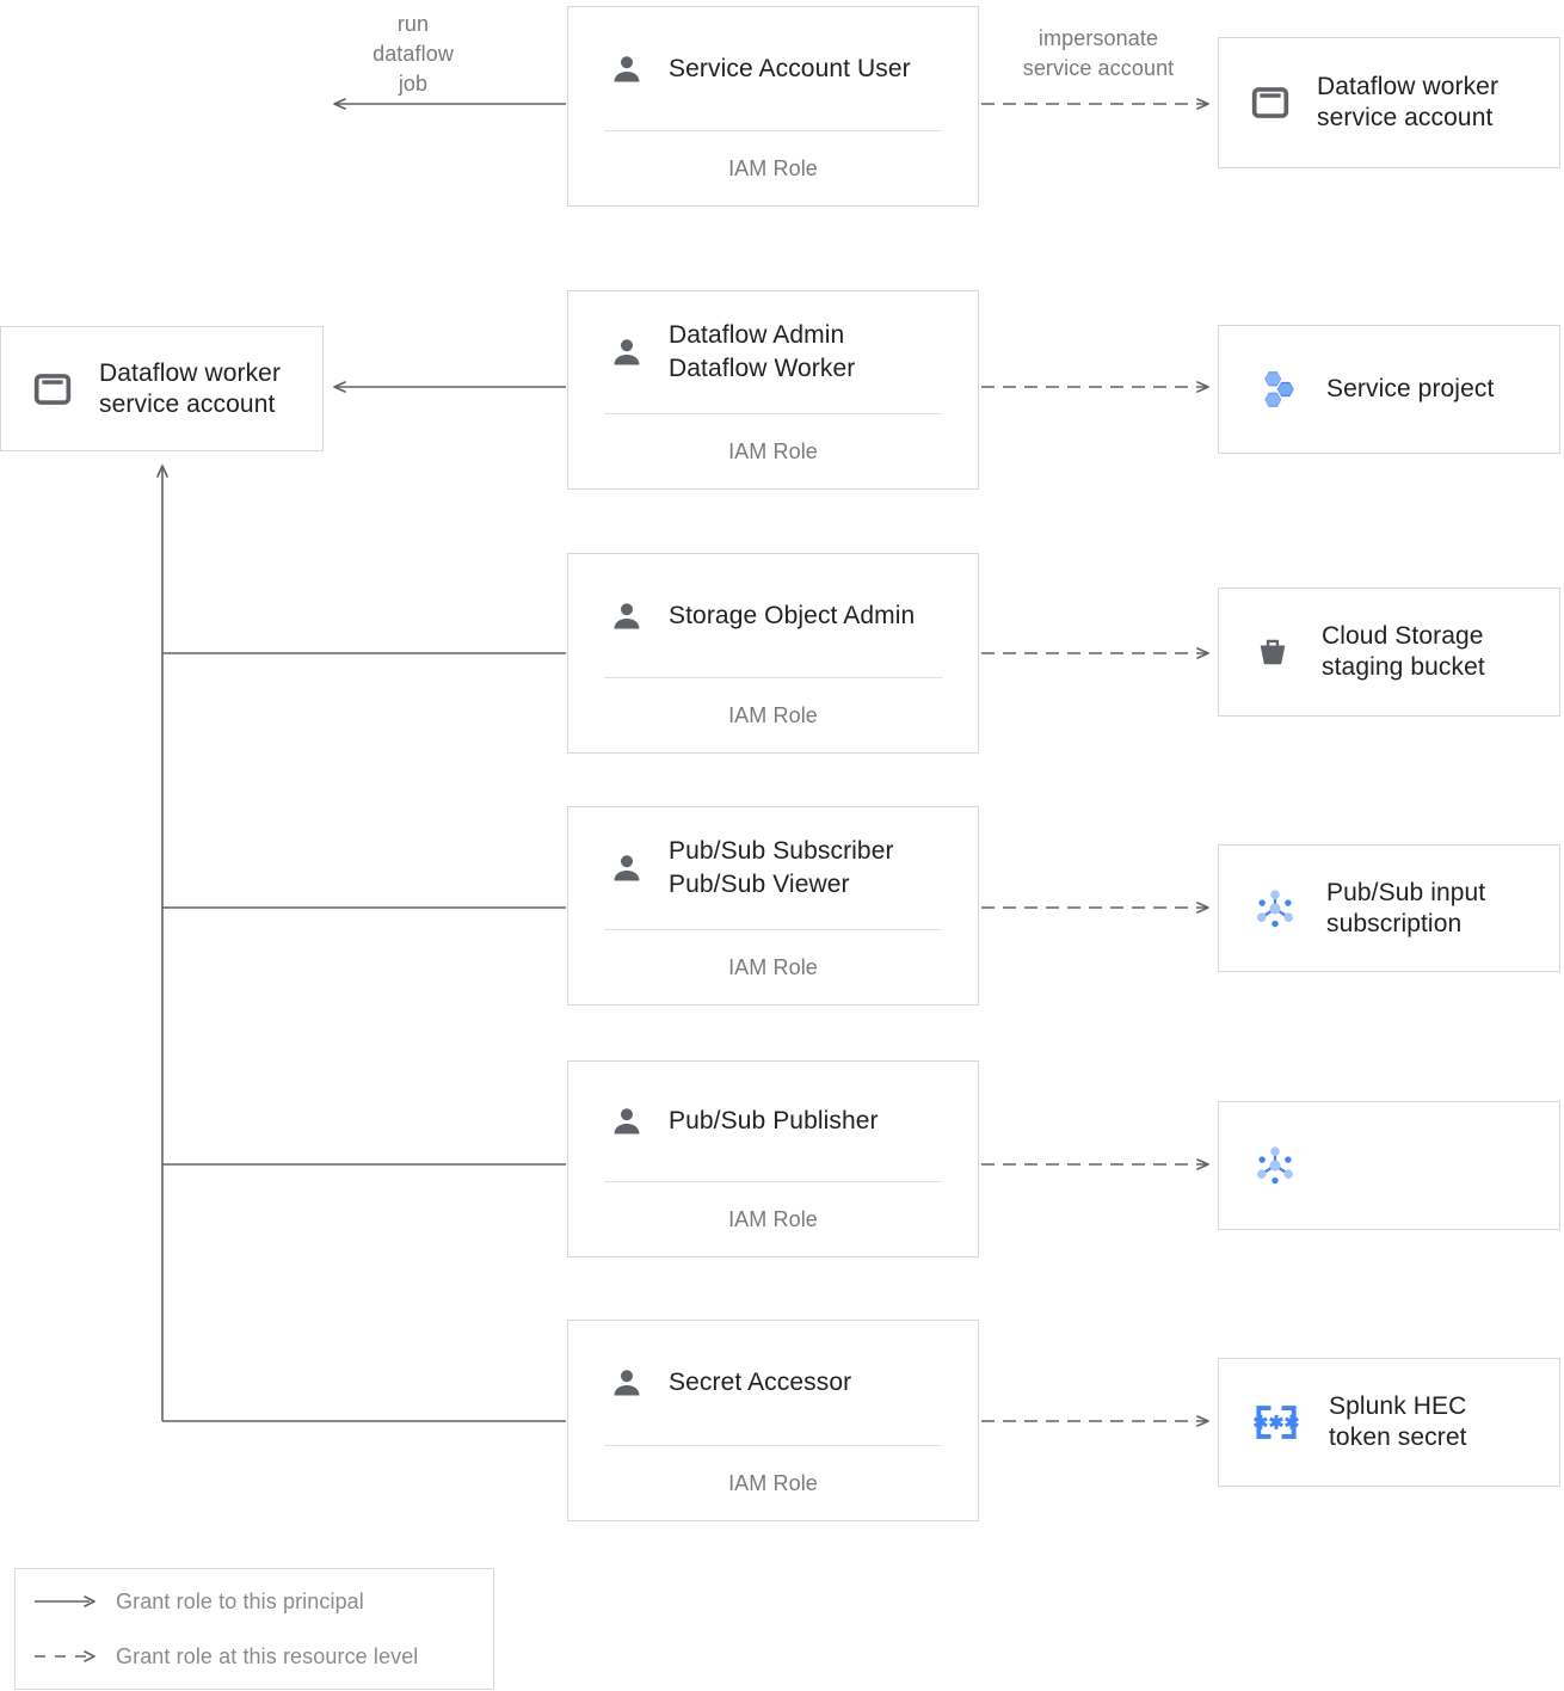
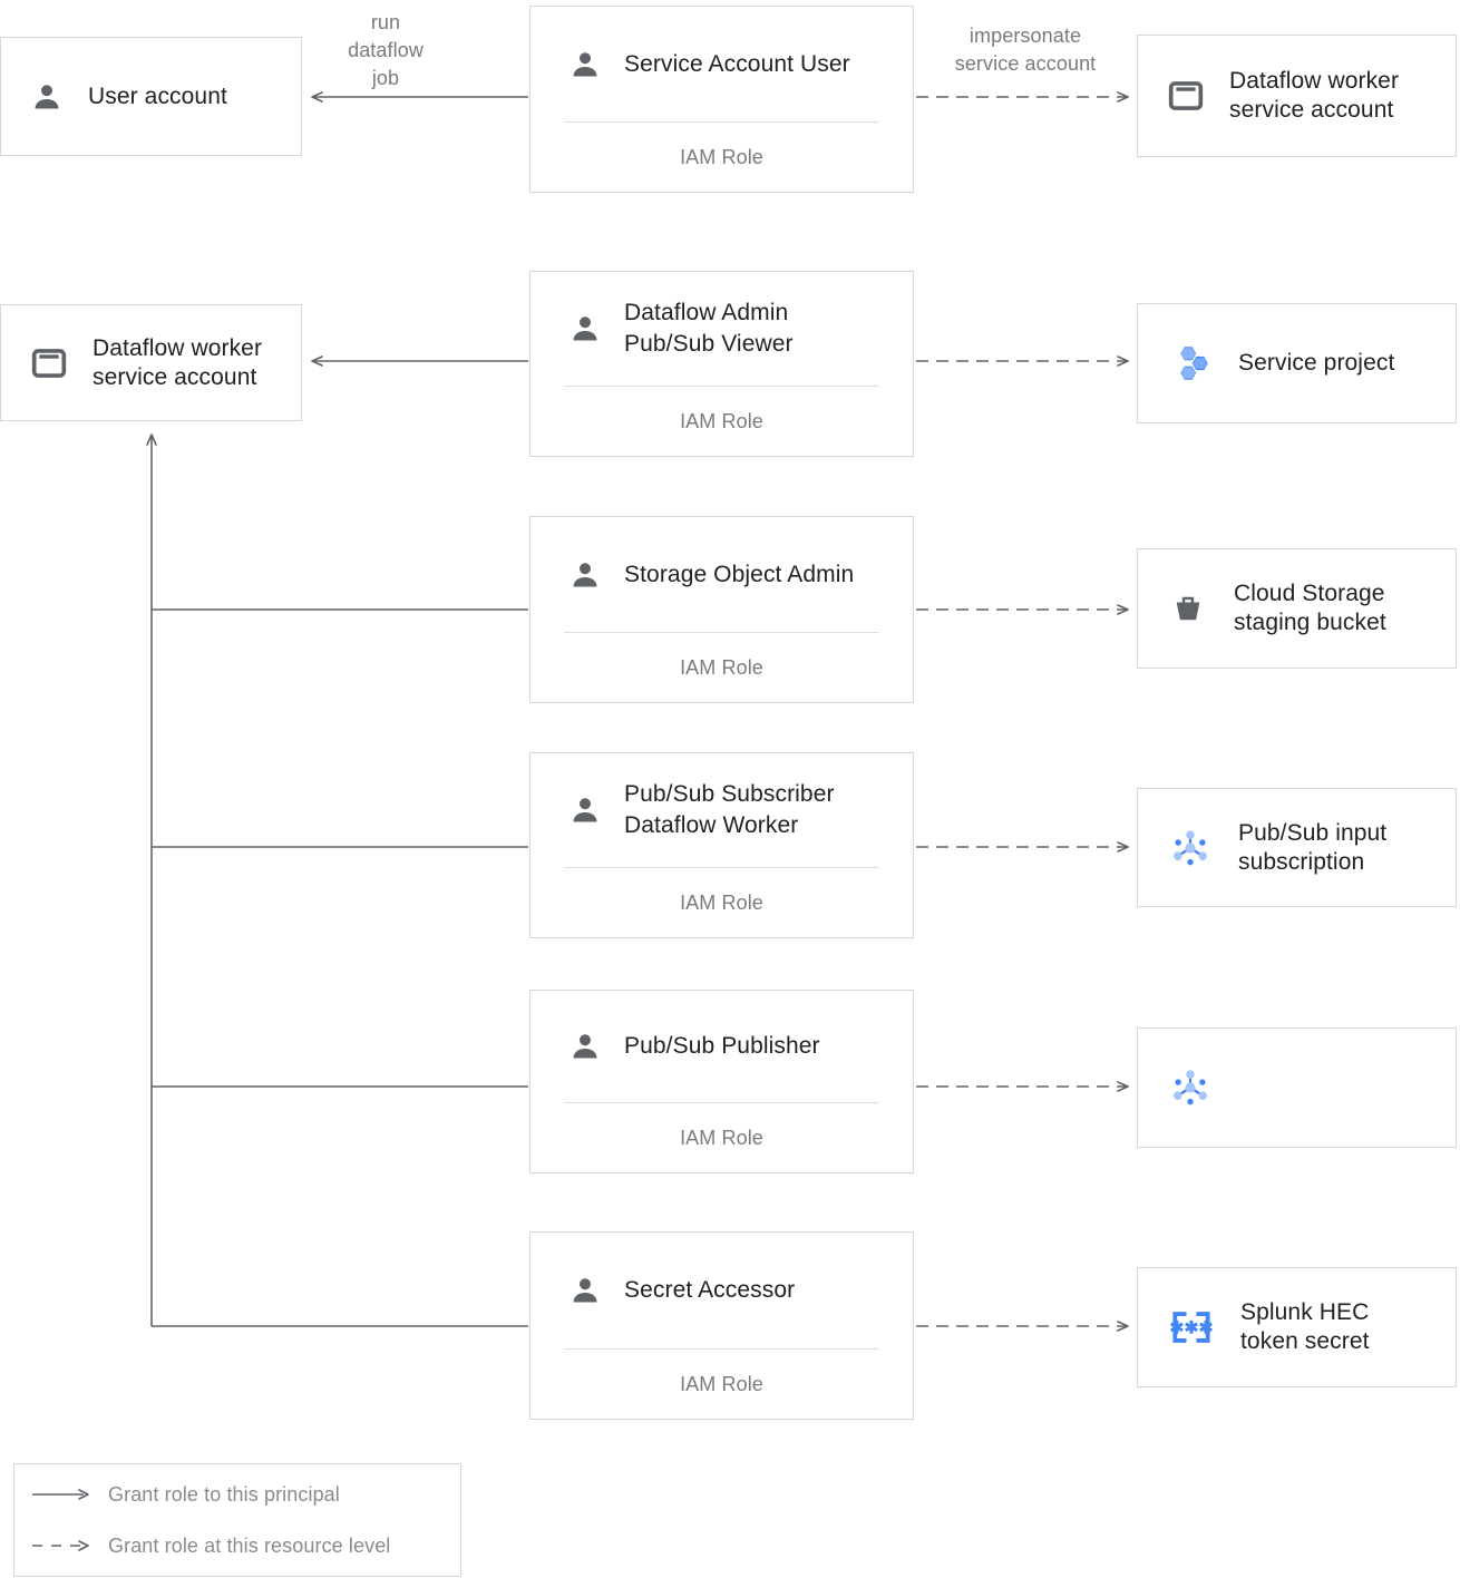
  run
  dataflow
  job
  impersonate
  service account
+ User account
  Dataflow worker
  service account
  Service Account User
  IAM Role
  Dataflow Admin
- Dataflow Worker
+ Pub/Sub Viewer
  IAM Role
  Storage Object Admin
  IAM Role
  Pub/Sub Subscriber
- Pub/Sub Viewer
+ Dataflow Worker
  IAM Role
  Pub/Sub Publisher
  IAM Role
  Secret Accessor
  IAM Role
  Dataflow worker
  service account
  Service project
  Cloud Storage
  staging bucket
  Pub/Sub input
  subscription
  ✱✱✱
  Splunk HEC
  token secret
  Grant role to this principal
  Grant role at this resource level
